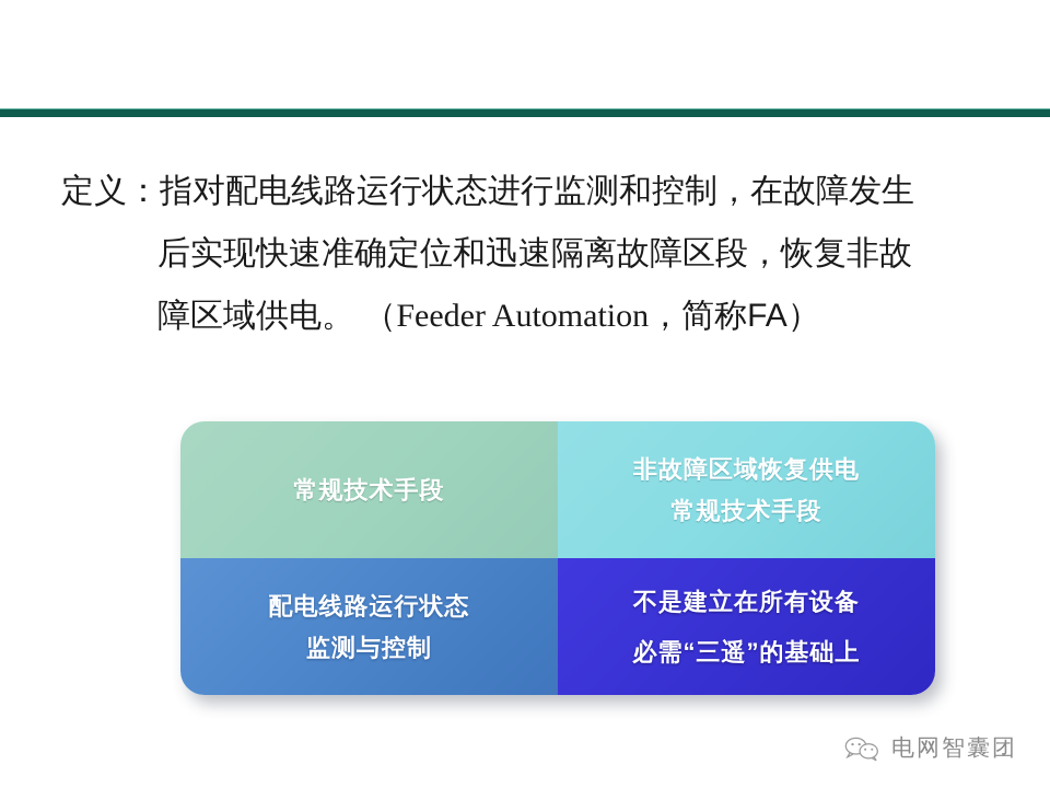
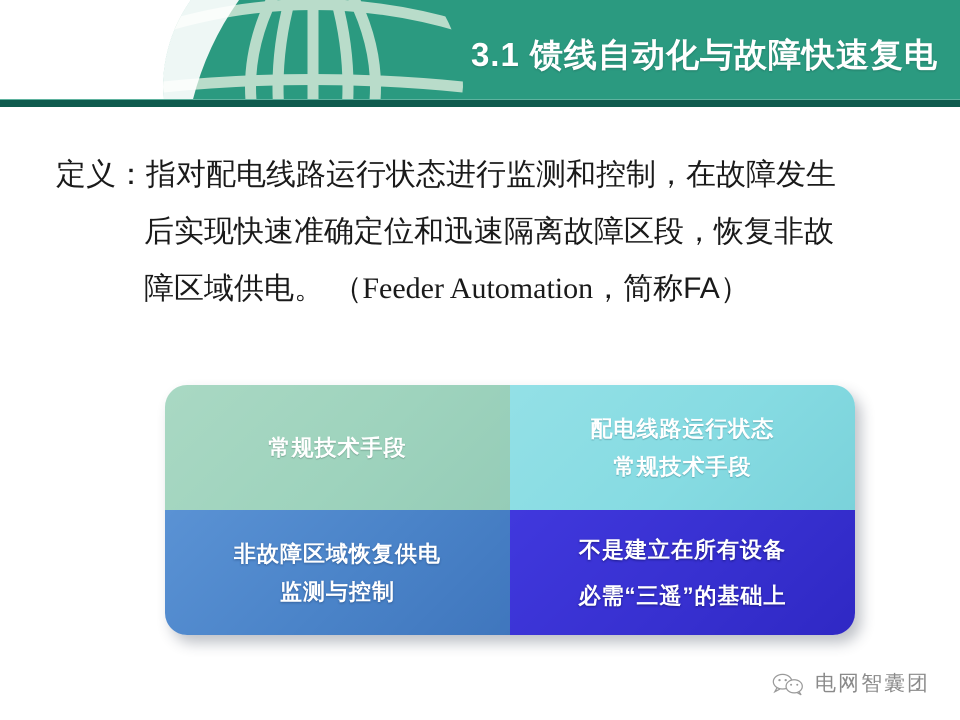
+ 3.1 馈线自动化与故障快速复电
  定义：指对配电线路运行状态进行监测和控制，在故障发生
  后实现快速准确定位和迅速隔离故障区段，恢复非故
  障区域供电。 （Feeder Automation，简称FA）
  常规技术手段
- 非故障区域恢复供电
+ 配电线路运行状态
  常规技术手段
- 配电线路运行状态
+ 非故障区域恢复供电
  监测与控制
  不是建立在所有设备
  必需“三遥”的基础上
  电网智囊团
